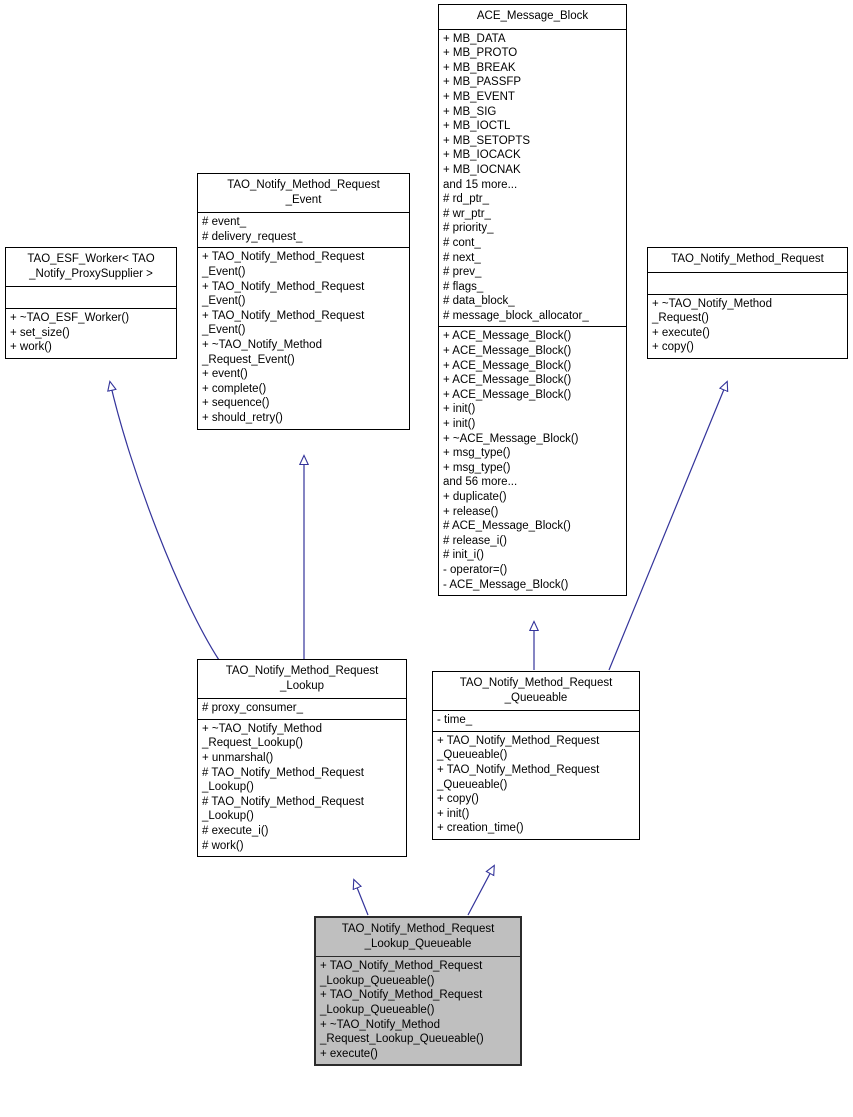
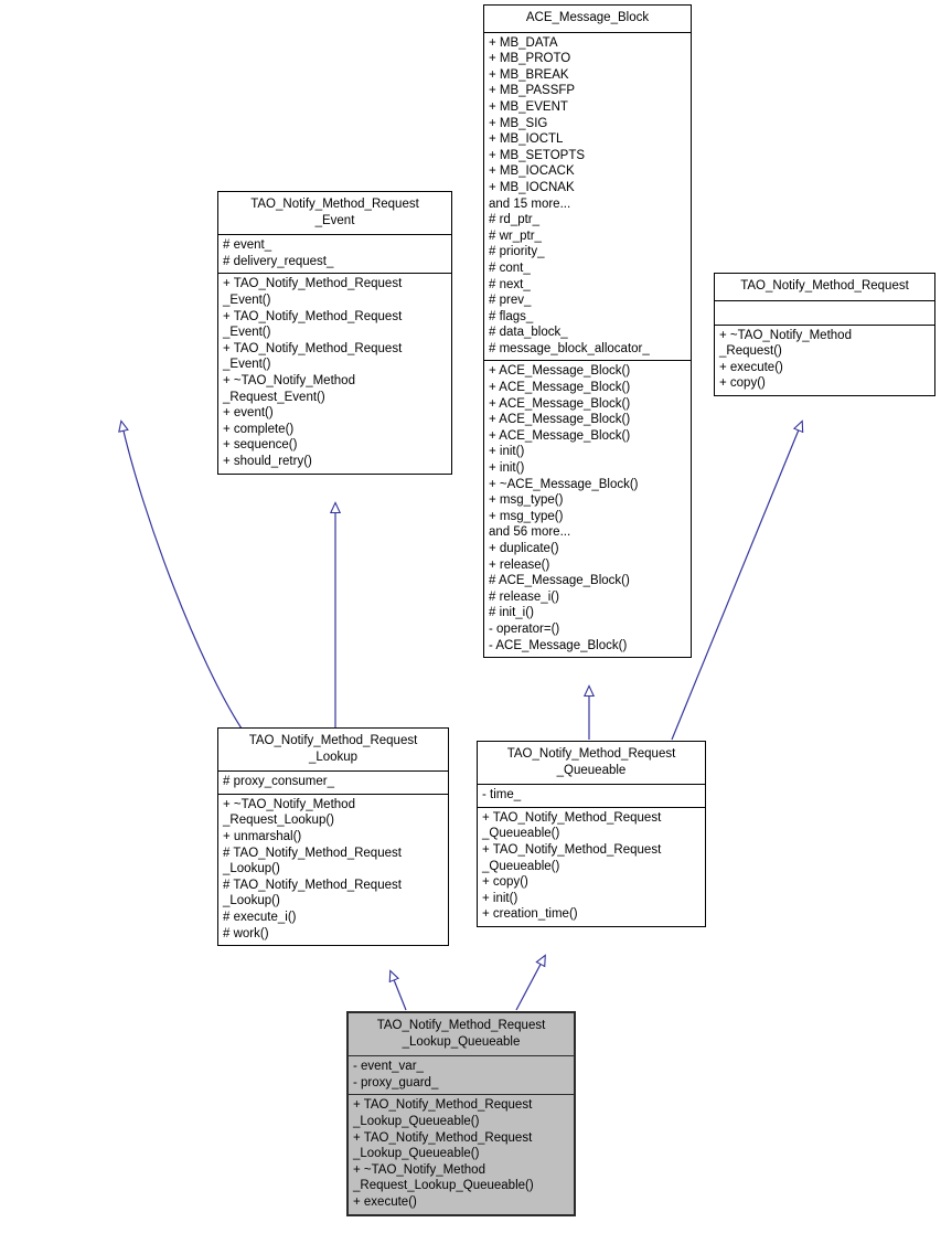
  ACE_Message_Block
  + MB_DATA
  + MB_PROTO
  + MB_BREAK
  + MB_PASSFP
  + MB_EVENT
  + MB_SIG
  + MB_IOCTL
  + MB_SETOPTS
  + MB_IOCACK
  + MB_IOCNAK
  and 15 more...
  # rd_ptr_
  # wr_ptr_
  # priority_
  # cont_
  # next_
  # prev_
  # flags_
  # data_block_
  # message_block_allocator_
  + ACE_Message_Block()
  + ACE_Message_Block()
  + ACE_Message_Block()
  + ACE_Message_Block()
  + ACE_Message_Block()
  + init()
  + init()
  + ~ACE_Message_Block()
  + msg_type()
  + msg_type()
  and 56 more...
  + duplicate()
  + release()
  # ACE_Message_Block()
  # release_i()
  # init_i()
  - operator=()
  - ACE_Message_Block()
- TAO_ESF_Worker< TAO
- _Notify_ProxySupplier >
- + ~TAO_ESF_Worker()
- + set_size()
- + work()
  TAO_Notify_Method_Request
  _Event
  # event_
  # delivery_request_
  + TAO_Notify_Method_Request
  _Event()
  + TAO_Notify_Method_Request
  _Event()
  + TAO_Notify_Method_Request
  _Event()
  + ~TAO_Notify_Method
  _Request_Event()
  + event()
  + complete()
  + sequence()
  + should_retry()
  TAO_Notify_Method_Request
  + ~TAO_Notify_Method
  _Request()
  + execute()
  + copy()
  TAO_Notify_Method_Request
  _Lookup
  # proxy_consumer_
  + ~TAO_Notify_Method
  _Request_Lookup()
  + unmarshal()
  # TAO_Notify_Method_Request
  _Lookup()
  # TAO_Notify_Method_Request
  _Lookup()
  # execute_i()
  # work()
  TAO_Notify_Method_Request
  _Queueable
  - time_
  + TAO_Notify_Method_Request
  _Queueable()
  + TAO_Notify_Method_Request
  _Queueable()
  + copy()
  + init()
  + creation_time()
  TAO_Notify_Method_Request
  _Lookup_Queueable
+ - event_var_
+ - proxy_guard_
  + TAO_Notify_Method_Request
  _Lookup_Queueable()
  + TAO_Notify_Method_Request
  _Lookup_Queueable()
  + ~TAO_Notify_Method
  _Request_Lookup_Queueable()
  + execute()
